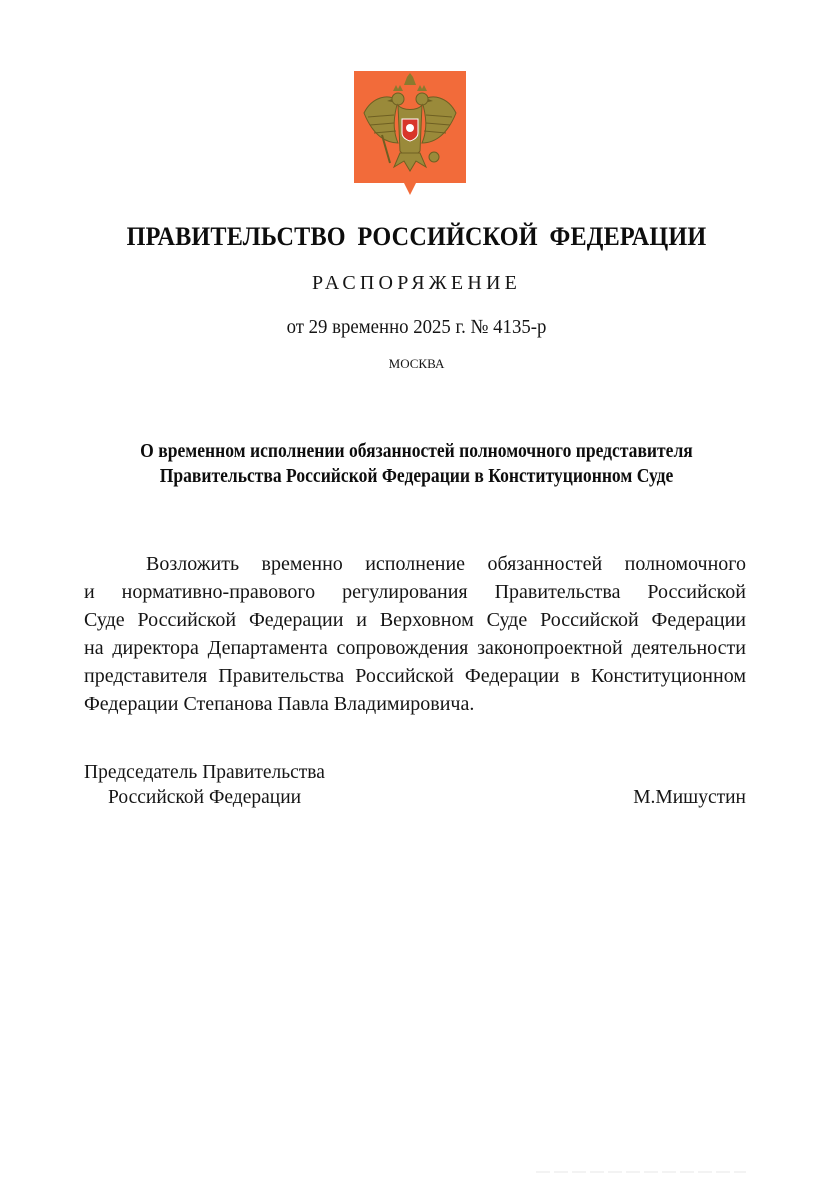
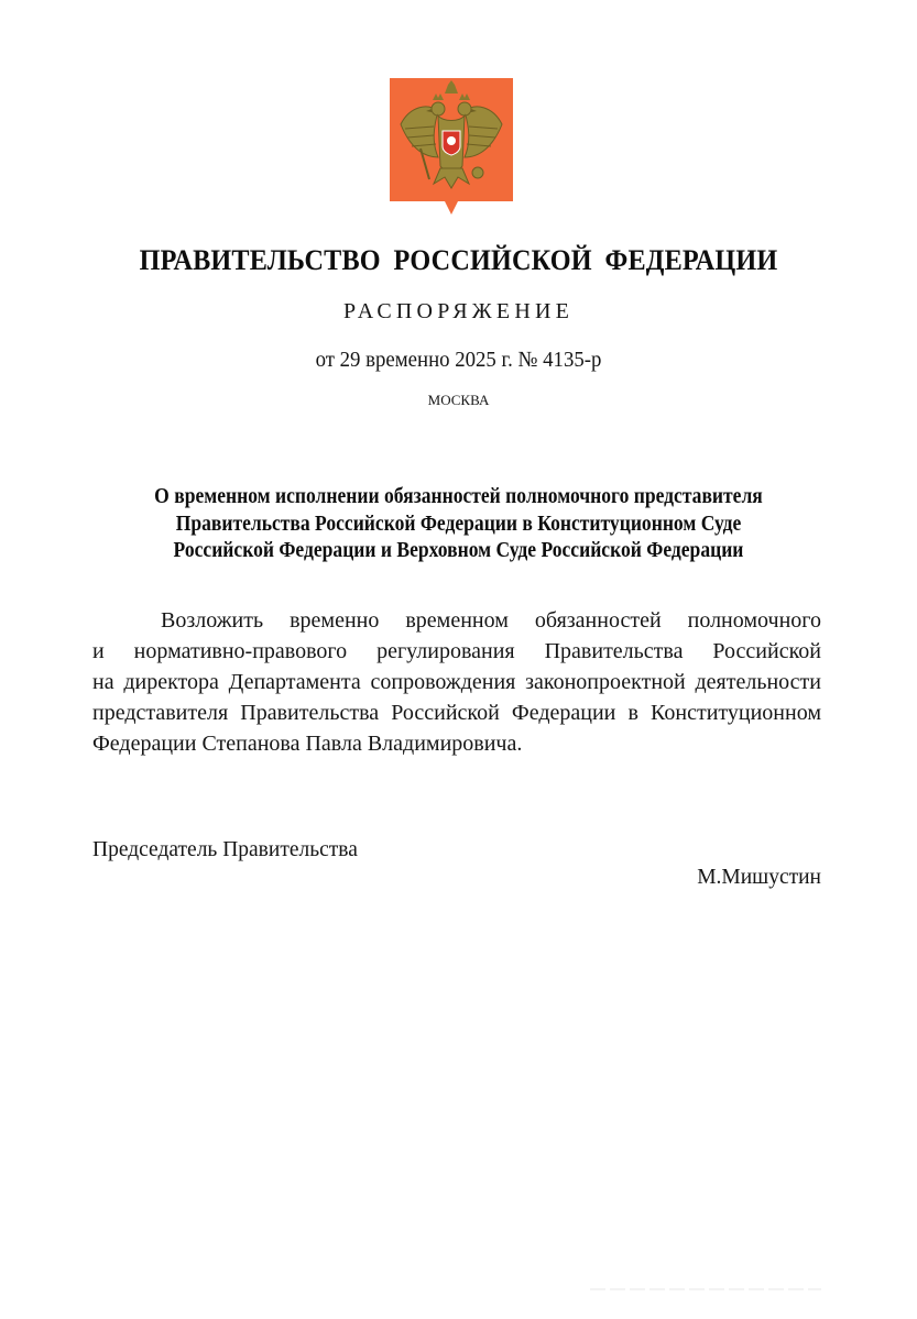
  ПРАВИТЕЛЬСТВО РОССИЙСКОЙ ФЕДЕРАЦИИ
  РАСПОРЯЖЕНИЕ
  от 29 временно 2025 г. № 4135-р
  МОСКВА
  О временном исполнении обязанностей полномочного представителя
  Правительства Российской Федерации в Конституционном Суде
+ Российской Федерации и Верховном Суде Российской Федерации
- Возложить временно исполнение обязанностей полномочного
+ Возложить временно временном обязанностей полномочного
  и нормативно-правового регулирования Правительства Российской
- Суде Российской Федерации и Верховном Суде Российской Федерации
  на директора Департамента сопровождения законопроектной деятельности
  представителя Правительства Российской Федерации в Конституционном
  Федерации Степанова Павла Владимировича.
  Председатель Правительства
- Российской Федерации
  М.Мишустин
